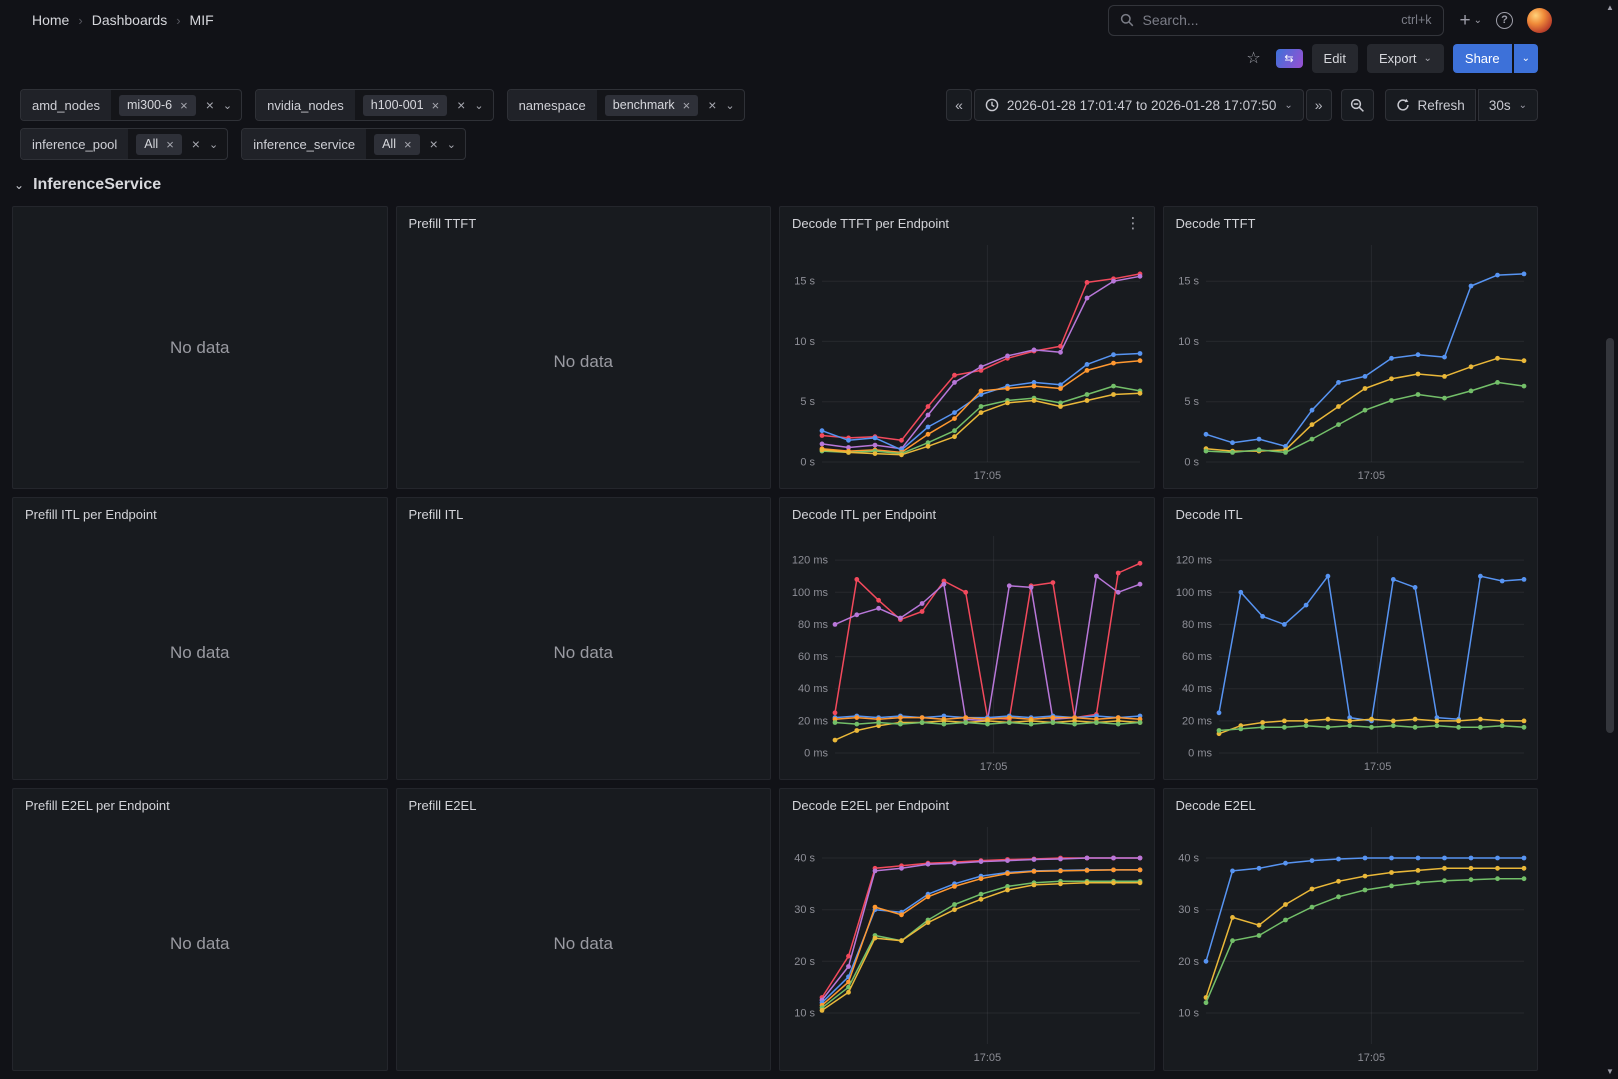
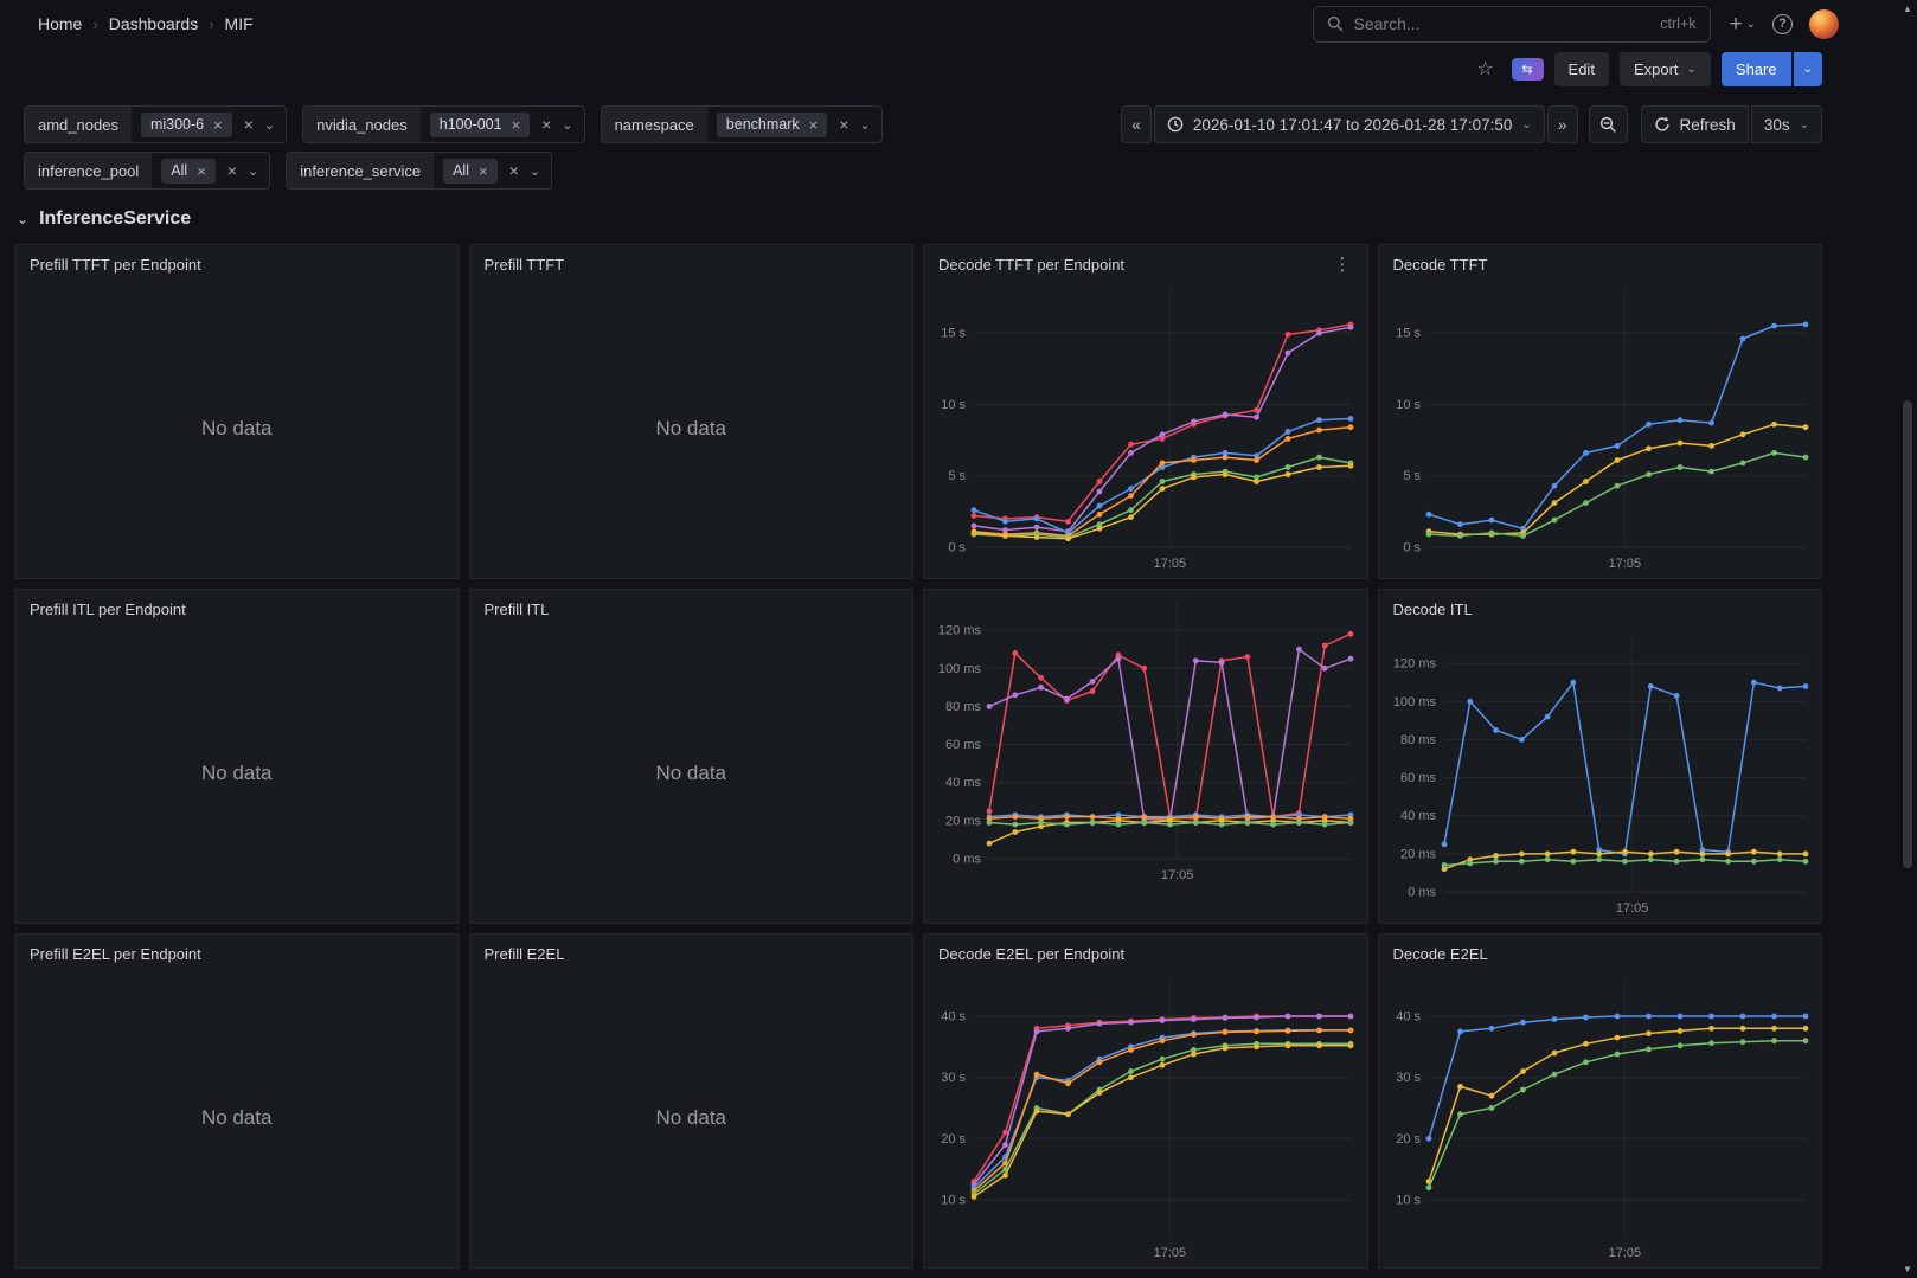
  Home
  ›
  Dashboards
  ›
  MIF
  Search...
  ctrl+k
  +
  ⌄
  ?
  ☆
  ⇆
  Edit
  Export
  ⌄
  Share
  ⌄
  amd_nodes
  mi300-6
  ×
  ×
  ⌄
  nvidia_nodes
  h100-001
  ×
  ×
  ⌄
  namespace
  benchmark
  ×
  ×
  ⌄
  «
- 2026-01-28 17:01:47 to 2026-01-28 17:07:50
+ 2026-01-10 17:01:47 to 2026-01-28 17:07:50
  ⌄
  »
  Refresh
  30s
  ⌄
  inference_pool
  All
  ×
  ×
  ⌄
  inference_service
  All
  ×
  ×
  ⌄
  ⌄
  InferenceService
+ Prefill TTFT per Endpoint
  No data
  Prefill TTFT
  No data
  Decode TTFT per Endpoint
  ⋮
  0 s
  5 s
  10 s
  15 s
  17:05
  Decode TTFT
  0 s
  5 s
  10 s
  15 s
  17:05
  Prefill ITL per Endpoint
  No data
  Prefill ITL
  No data
- Decode ITL per Endpoint
  0 ms
  20 ms
  40 ms
  60 ms
  80 ms
  100 ms
  120 ms
  17:05
  Decode ITL
  0 ms
  20 ms
  40 ms
  60 ms
  80 ms
  100 ms
  120 ms
  17:05
  Prefill E2EL per Endpoint
  No data
  Prefill E2EL
  No data
  Decode E2EL per Endpoint
  10 s
  20 s
  30 s
  40 s
  17:05
  Decode E2EL
  10 s
  20 s
  30 s
  40 s
  17:05
  ▲
  ▼
